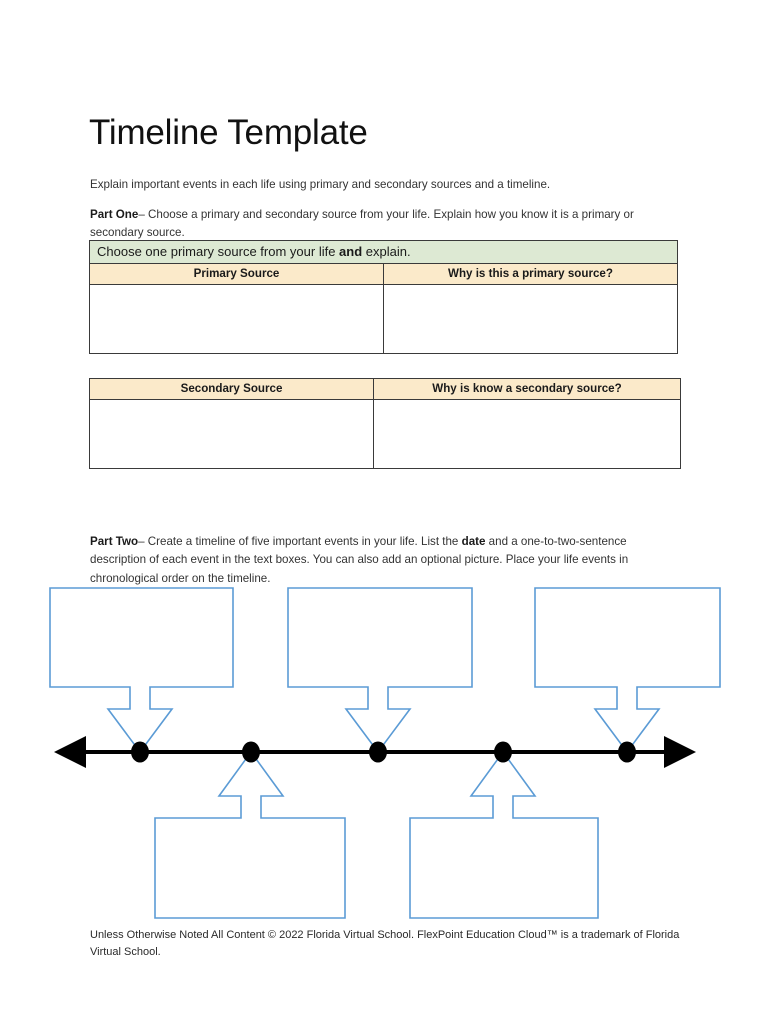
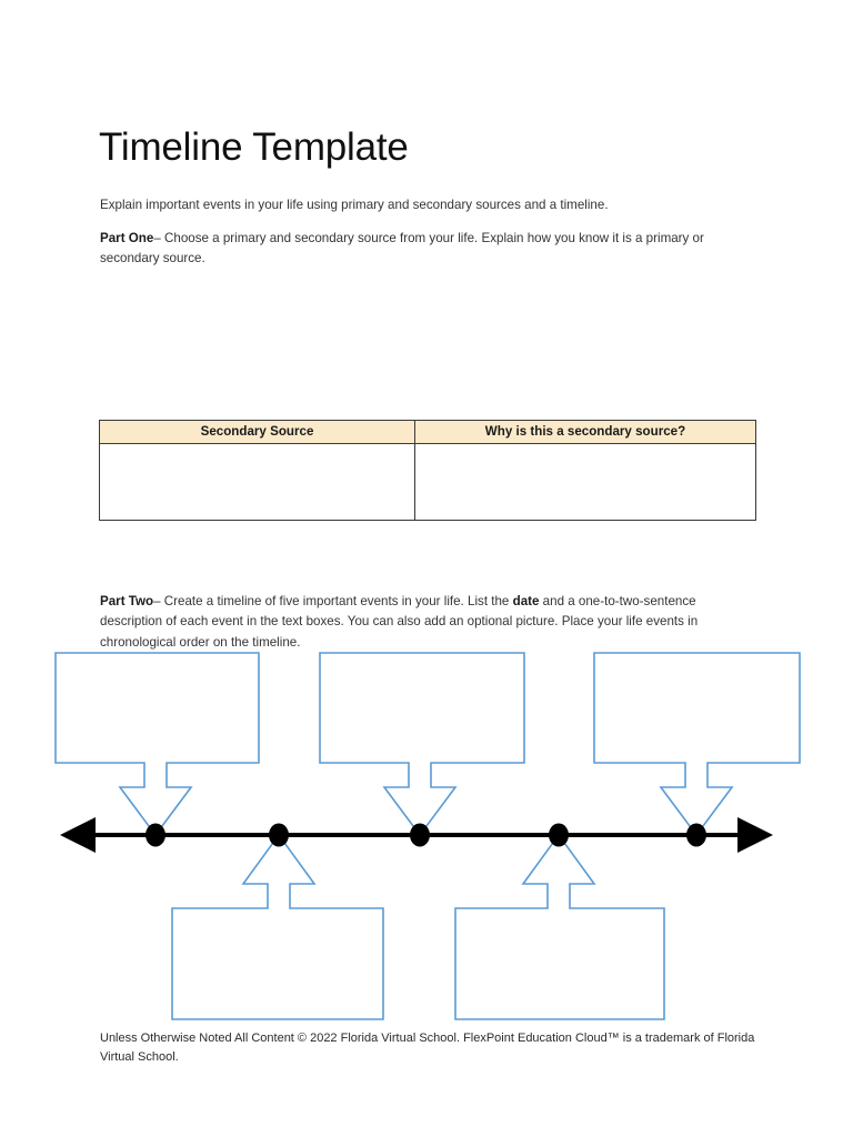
  Timeline Template
- Explain important events in each life using primary and secondary sources and a timeline.
+ Explain important events in your life using primary and secondary sources and a timeline.
  Part One– Choose a primary and secondary source from your life. Explain how you know it is a primary or secondary source.
- Choose one primary source from your life and explain.
- Primary Source	Why is this a primary source?
- Secondary Source	Why is know a secondary source?
+ Secondary Source	Why is this a secondary source?
  Part Two– Create a timeline of five important events in your life. List the date and a one-to-two-sentence description of each event in the text boxes. You can also add an optional picture. Place your life events in chronological order on the timeline.
  Unless Otherwise Noted All Content © 2022 Florida Virtual School. FlexPoint Education Cloud™ is a trademark of Florida Virtual School.
